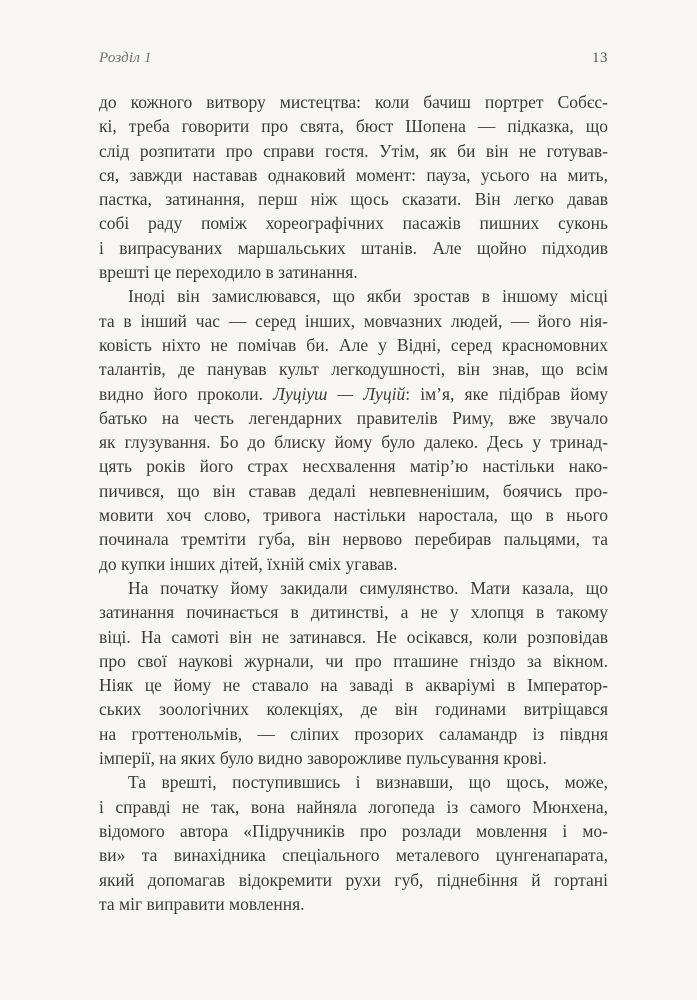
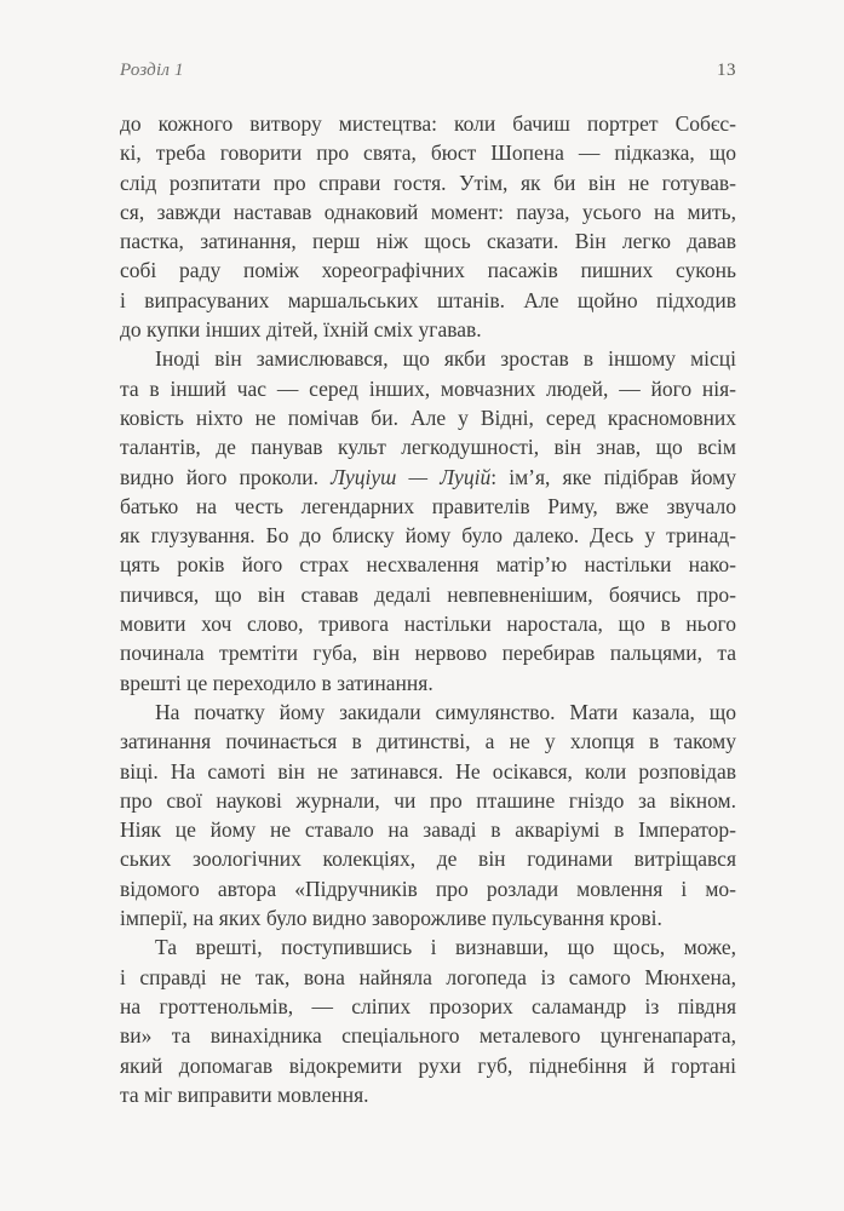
  Розділ 1
  13
  до кожного витвору мистецтва: коли бачиш портрет Собєс-
  кі, треба говорити про свята, бюст Шопена — підказка, що
  слід розпитати про справи гостя. Утім, як би він не готував-
  ся, завжди наставав однаковий момент: пауза, усього на мить,
  пастка, затинання, перш ніж щось сказати. Він легко давав
  собі раду поміж хореографічних пасажів пишних суконь
  і випрасуваних маршальських штанів. Але щойно підходив
- врешті це переходило в затинання.
+ до купки інших дітей, їхній сміх угавав.
  Іноді він замислювався, що якби зростав в іншому місці
  та в інший час — серед інших, мовчазних людей, — його нія-
  ковість ніхто не помічав би. Але у Відні, серед красномовних
  талантів, де панував культ легкодушності, він знав, що всім
  видно його проколи. Луціуш — Луцій: ім’я, яке підібрав йому
  батько на честь легендарних правителів Риму, вже звучало
  як глузування. Бо до блиску йому було далеко. Десь у тринад-
  цять років його страх несхвалення матір’ю настільки нако-
  пичився, що він ставав дедалі невпевненішим, боячись про-
  мовити хоч слово, тривога настільки наростала, що в нього
  починала тремтіти губа, він нервово перебирав пальцями, та
- до купки інших дітей, їхній сміх угавав.
+ врешті це переходило в затинання.
  На початку йому закидали симулянство. Мати казала, що
  затинання починається в дитинстві, а не у хлопця в такому
  віці. На самоті він не затинався. Не осікався, коли розповідав
  про свої наукові журнали, чи про пташине гніздо за вікном.
  Ніяк це йому не ставало на заваді в акваріумі в Імператор-
  ських зоологічних колекціях, де він годинами витріщався
- на гроттенольмів, — сліпих прозорих саламандр із півдня
+ відомого автора «Підручників про розлади мовлення і мо-
  імперії, на яких було видно заворожливе пульсування крові.
  Та врешті, поступившись і визнавши, що щось, може,
  і справді не так, вона найняла логопеда із самого Мюнхена,
- відомого автора «Підручників про розлади мовлення і мо-
+ на гроттенольмів, — сліпих прозорих саламандр із півдня
  ви» та винахідника спеціального металевого цунгенапарата,
  який допомагав відокремити рухи губ, піднебіння й гортані
  та міг виправити мовлення.
